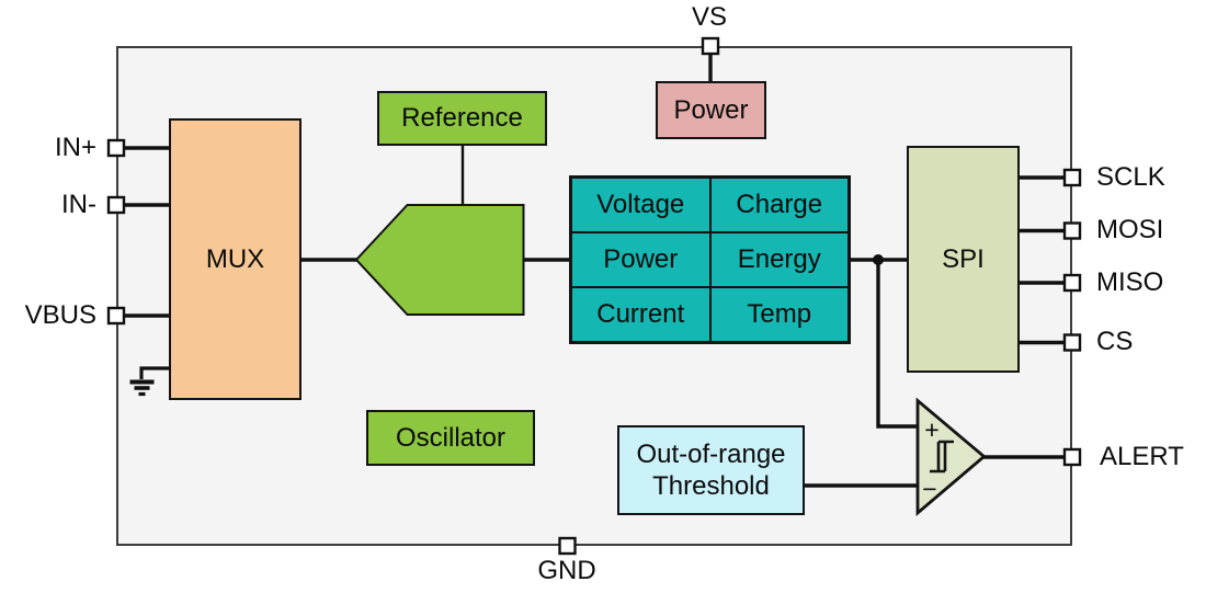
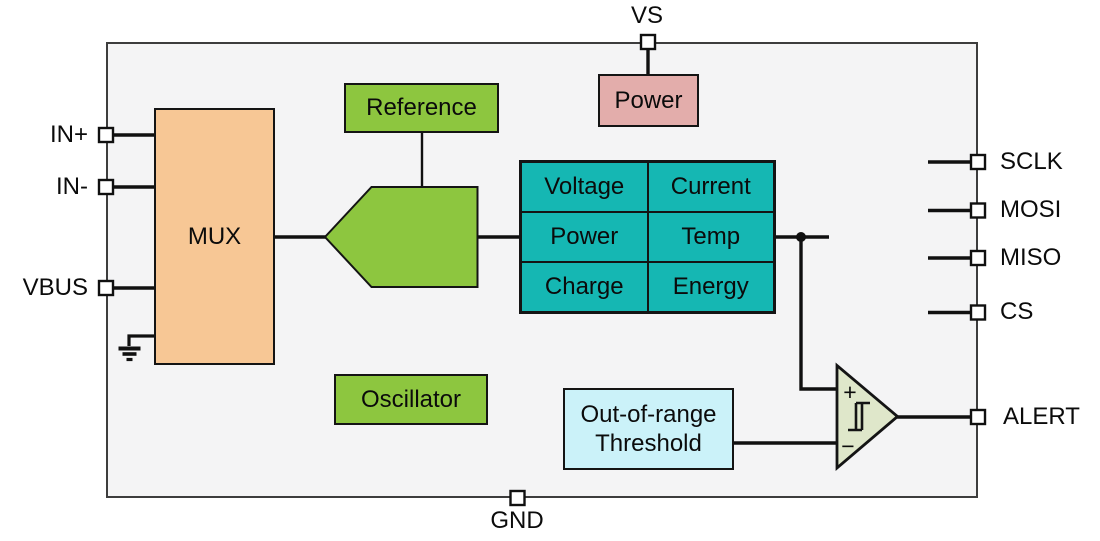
  +
  −
  MUX
  Reference
  Oscillator
  Power
  Voltage
- Charge
+ Current
  Power
- Energy
+ Temp
- Current
+ Charge
- Temp
+ Energy
- SPI
  Out-of-range
  Threshold
  VS
  GND
  IN+
  IN-
  VBUS
  SCLK
  MOSI
  MISO
  CS
  ALERT
